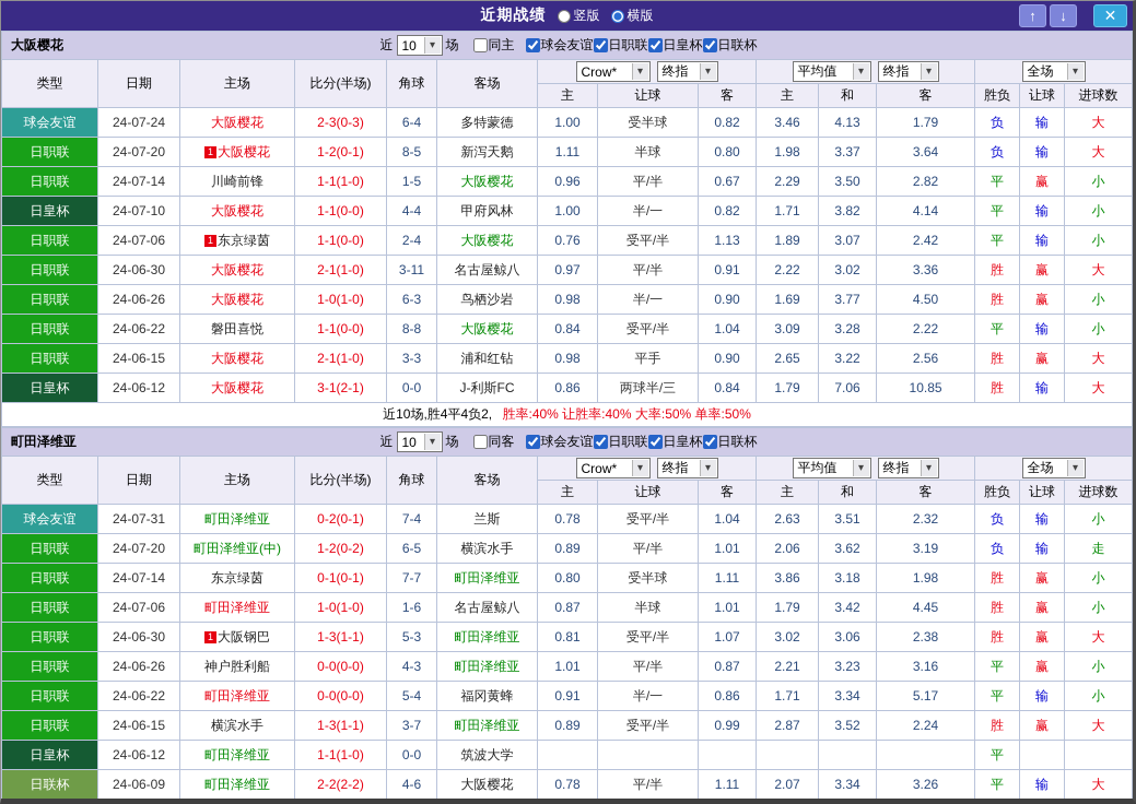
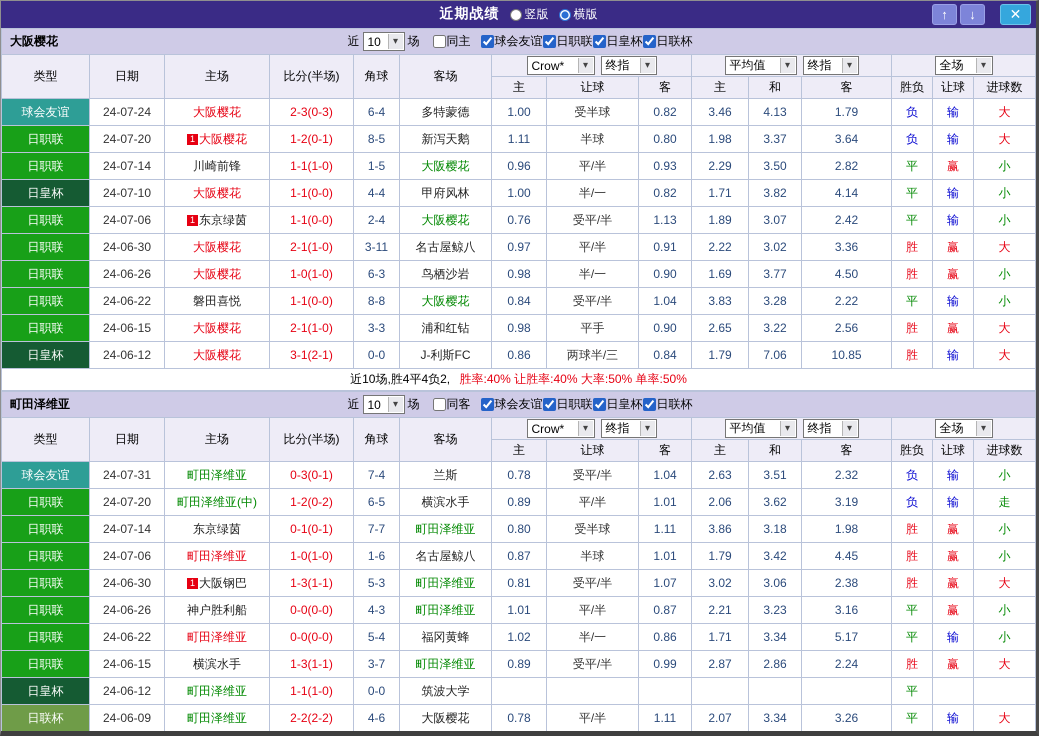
  近期战绩
  竖版
  横版
  ↑
  ↓
  ✕
  大阪樱花
  近
  10
  场
  同主
  球会友谊
  日职联
  日皇杯
  日联杯
  类型	日期	主场	比分(半场)	角球	客场	Crow* 终指	平均值 终指	全场
  主	让球	客	主	和	客	胜负	让球	进球数
  球会友谊	24-07-24	大阪樱花	2-3(0-3)	6-4	多特蒙德	1.00	受半球	0.82	3.46	4.13	1.79	负	输	大
  日职联	24-07-20	1 大阪樱花	1-2(0-1)	8-5	新泻天鹅	1.11	半球	0.80	1.98	3.37	3.64	负	输	大
- 日职联	24-07-14	川崎前锋	1-1(1-0)	1-5	大阪樱花	0.96	平/半	0.67	2.29	3.50	2.82	平	赢	小
+ 日职联	24-07-14	川崎前锋	1-1(1-0)	1-5	大阪樱花	0.96	平/半	0.93	2.29	3.50	2.82	平	赢	小
  日皇杯	24-07-10	大阪樱花	1-1(0-0)	4-4	甲府风林	1.00	半/一	0.82	1.71	3.82	4.14	平	输	小
  日职联	24-07-06	1 东京绿茵	1-1(0-0)	2-4	大阪樱花	0.76	受平/半	1.13	1.89	3.07	2.42	平	输	小
  日职联	24-06-30	大阪樱花	2-1(1-0)	3-11	名古屋鲸八	0.97	平/半	0.91	2.22	3.02	3.36	胜	赢	大
  日职联	24-06-26	大阪樱花	1-0(1-0)	6-3	鸟栖沙岩	0.98	半/一	0.90	1.69	3.77	4.50	胜	赢	小
- 日职联	24-06-22	磐田喜悦	1-1(0-0)	8-8	大阪樱花	0.84	受平/半	1.04	3.09	3.28	2.22	平	输	小
+ 日职联	24-06-22	磐田喜悦	1-1(0-0)	8-8	大阪樱花	0.84	受平/半	1.04	3.83	3.28	2.22	平	输	小
  日职联	24-06-15	大阪樱花	2-1(1-0)	3-3	浦和红钻	0.98	平手	0.90	2.65	3.22	2.56	胜	赢	大
  日皇杯	24-06-12	大阪樱花	3-1(2-1)	0-0	J-利斯FC	0.86	两球半/三	0.84	1.79	7.06	10.85	胜	输	大
  近10场,胜4平4负2, 胜率:40% 让胜率:40% 大率:50% 单率:50%
  町田泽维亚
  近
  10
  场
  同客
  球会友谊
  日职联
  日皇杯
  日联杯
  类型	日期	主场	比分(半场)	角球	客场	Crow* 终指	平均值 终指	全场
  主	让球	客	主	和	客	胜负	让球	进球数
- 球会友谊	24-07-31	町田泽维亚	0-2(0-1)	7-4	兰斯	0.78	受平/半	1.04	2.63	3.51	2.32	负	输	小
+ 球会友谊	24-07-31	町田泽维亚	0-3(0-1)	7-4	兰斯	0.78	受平/半	1.04	2.63	3.51	2.32	负	输	小
  日职联	24-07-20	町田泽维亚(中)	1-2(0-2)	6-5	横滨水手	0.89	平/半	1.01	2.06	3.62	3.19	负	输	走
  日职联	24-07-14	东京绿茵	0-1(0-1)	7-7	町田泽维亚	0.80	受半球	1.11	3.86	3.18	1.98	胜	赢	小
  日职联	24-07-06	町田泽维亚	1-0(1-0)	1-6	名古屋鲸八	0.87	半球	1.01	1.79	3.42	4.45	胜	赢	小
  日职联	24-06-30	1 大阪钢巴	1-3(1-1)	5-3	町田泽维亚	0.81	受平/半	1.07	3.02	3.06	2.38	胜	赢	大
  日职联	24-06-26	神户胜利船	0-0(0-0)	4-3	町田泽维亚	1.01	平/半	0.87	2.21	3.23	3.16	平	赢	小
- 日职联	24-06-22	町田泽维亚	0-0(0-0)	5-4	福冈黄蜂	0.91	半/一	0.86	1.71	3.34	5.17	平	输	小
+ 日职联	24-06-22	町田泽维亚	0-0(0-0)	5-4	福冈黄蜂	1.02	半/一	0.86	1.71	3.34	5.17	平	输	小
- 日职联	24-06-15	横滨水手	1-3(1-1)	3-7	町田泽维亚	0.89	受平/半	0.99	2.87	3.52	2.24	胜	赢	大
+ 日职联	24-06-15	横滨水手	1-3(1-1)	3-7	町田泽维亚	0.89	受平/半	0.99	2.87	2.86	2.24	胜	赢	大
  日皇杯	24-06-12	町田泽维亚	1-1(1-0)	0-0	筑波大学							平
  日联杯	24-06-09	町田泽维亚	2-2(2-2)	4-6	大阪樱花	0.78	平/半	1.11	2.07	3.34	3.26	平	输	大
